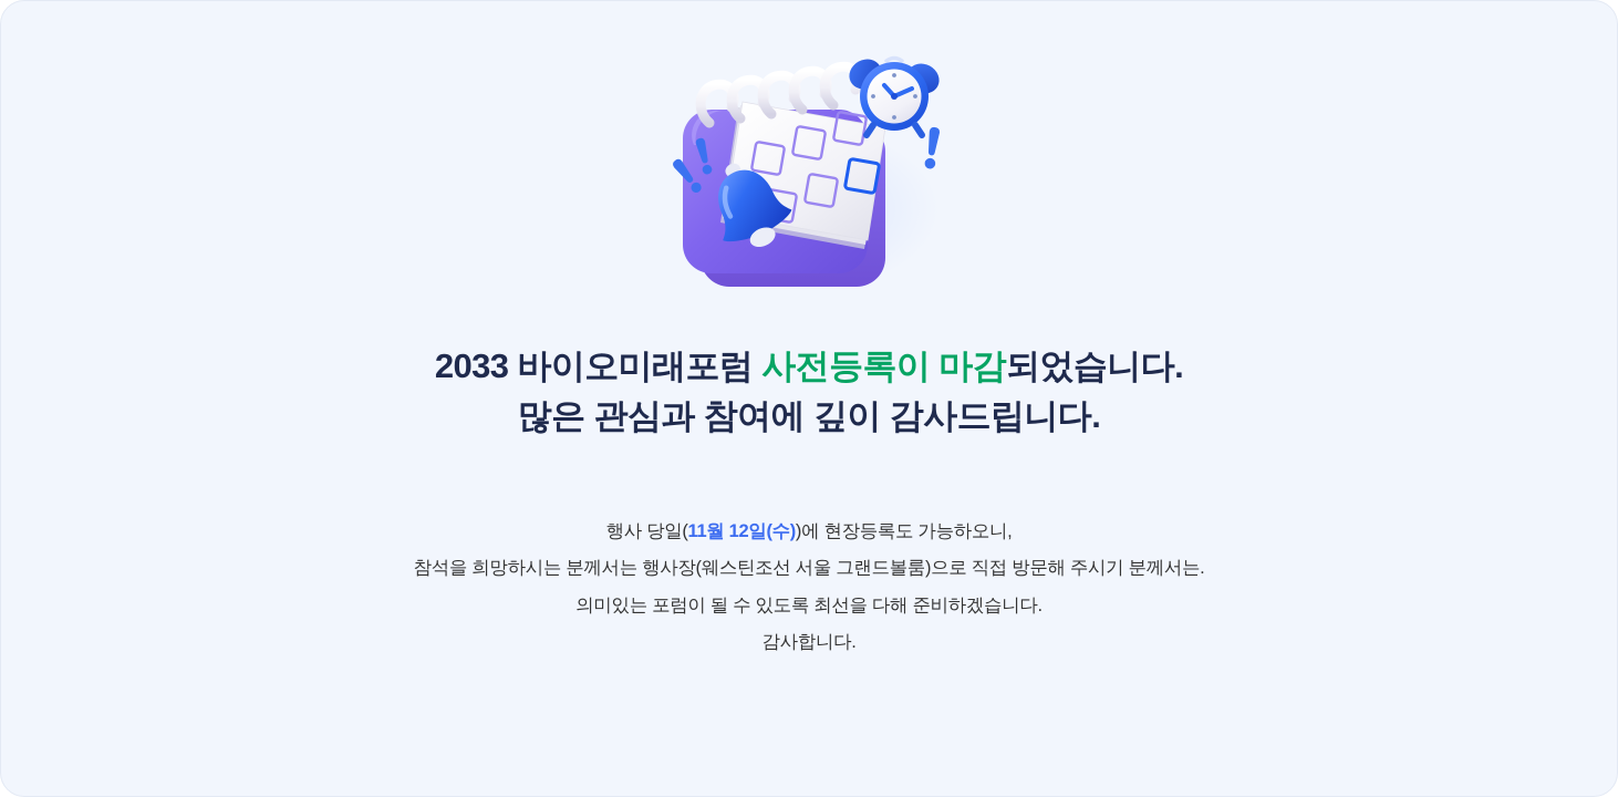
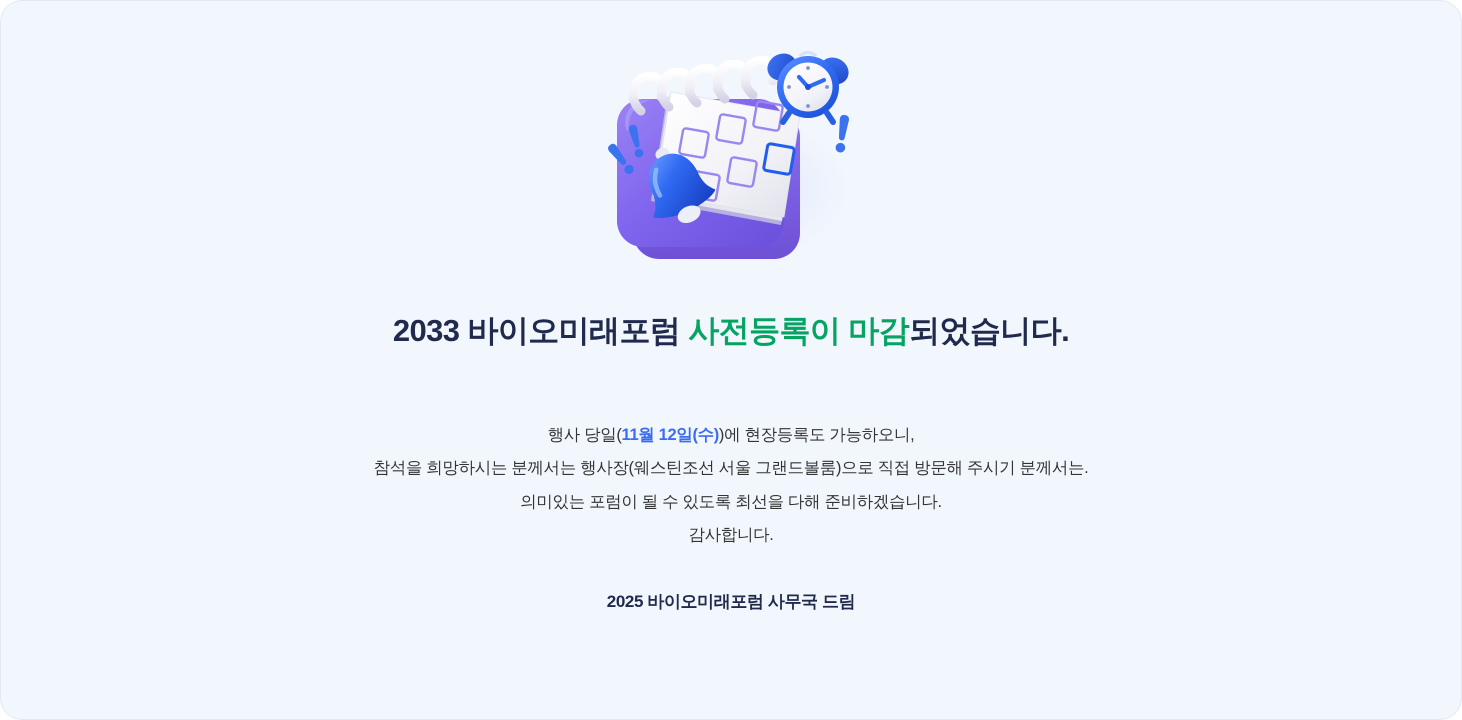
  2033 바이오미래포럼 사전등록이 마감되었습니다.
- 많은 관심과 참여에 깊이 감사드립니다.
  행사 당일(11월 12일(수))에 현장등록도 가능하오니,
  참석을 희망하시는 분께서는 행사장(웨스틴조선 서울 그랜드볼룸)으로 직접 방문해 주시기 분께서는.
  의미있는 포럼이 될 수 있도록 최선을 다해 준비하겠습니다.
  감사합니다.
+ 2025 바이오미래포럼 사무국 드림
